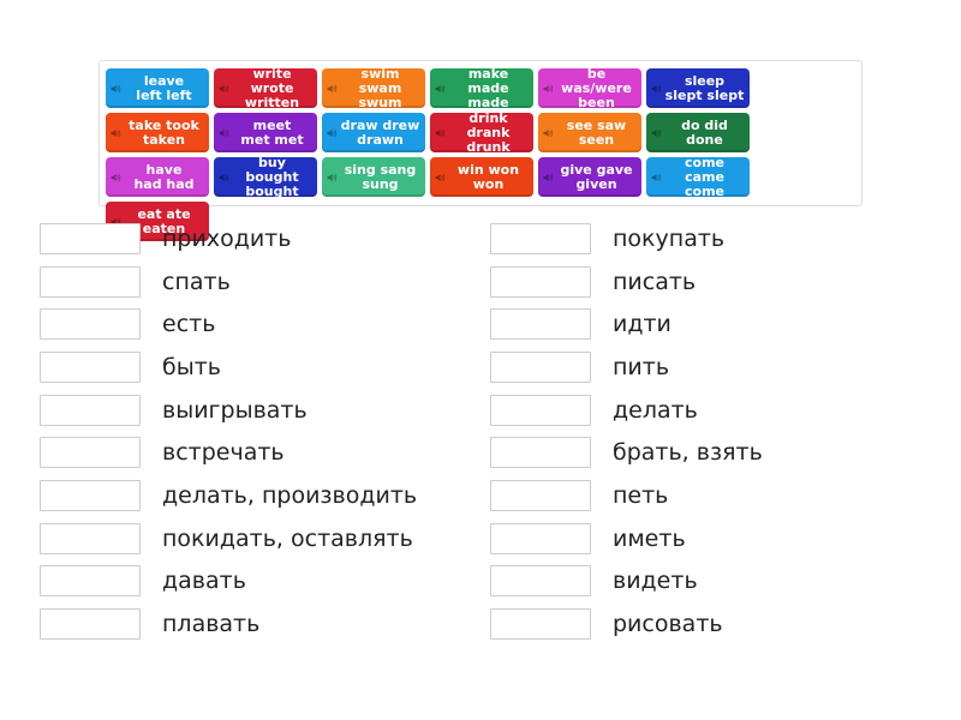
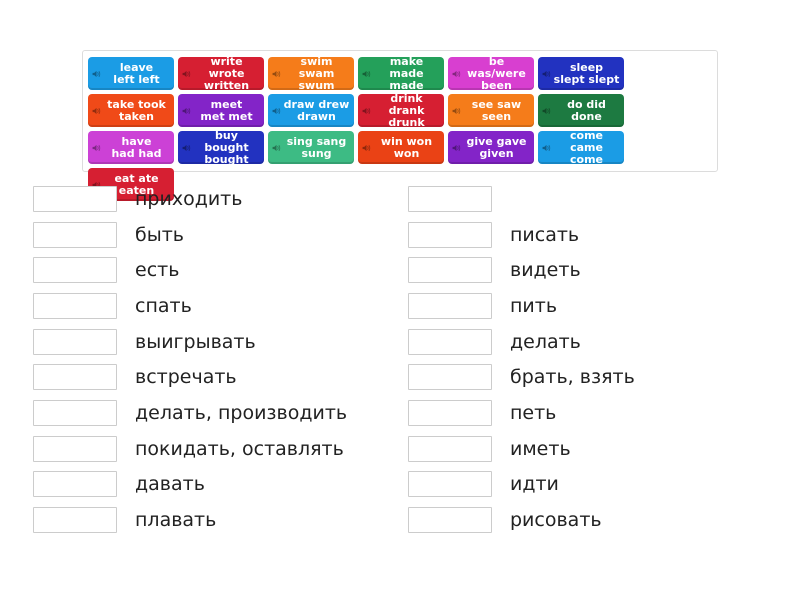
  leave
  left left
  write wrote
  written
  swim swam
  swum
  make made
  made
  be was/were
  been
  sleep
  slept slept
  take took
  taken
  meet
  met met
  draw drew
  drawn
  drink drank
  drunk
  see saw
  seen
  do did
  done
  have
  had had
  buy bought
  bought
  sing sang
  sung
  win won
  won
  give gave
  given
  come
  came come
  eat ate
  eaten
  приходить
- спать
+ быть
  есть
- быть
+ спать
  выигрывать
  встречать
  делать, производить
  покидать, оставлять
  давать
  плавать
- покупать
  писать
- идти
+ видеть
  пить
  делать
  брать, взять
  петь
  иметь
- видеть
+ идти
  рисовать
